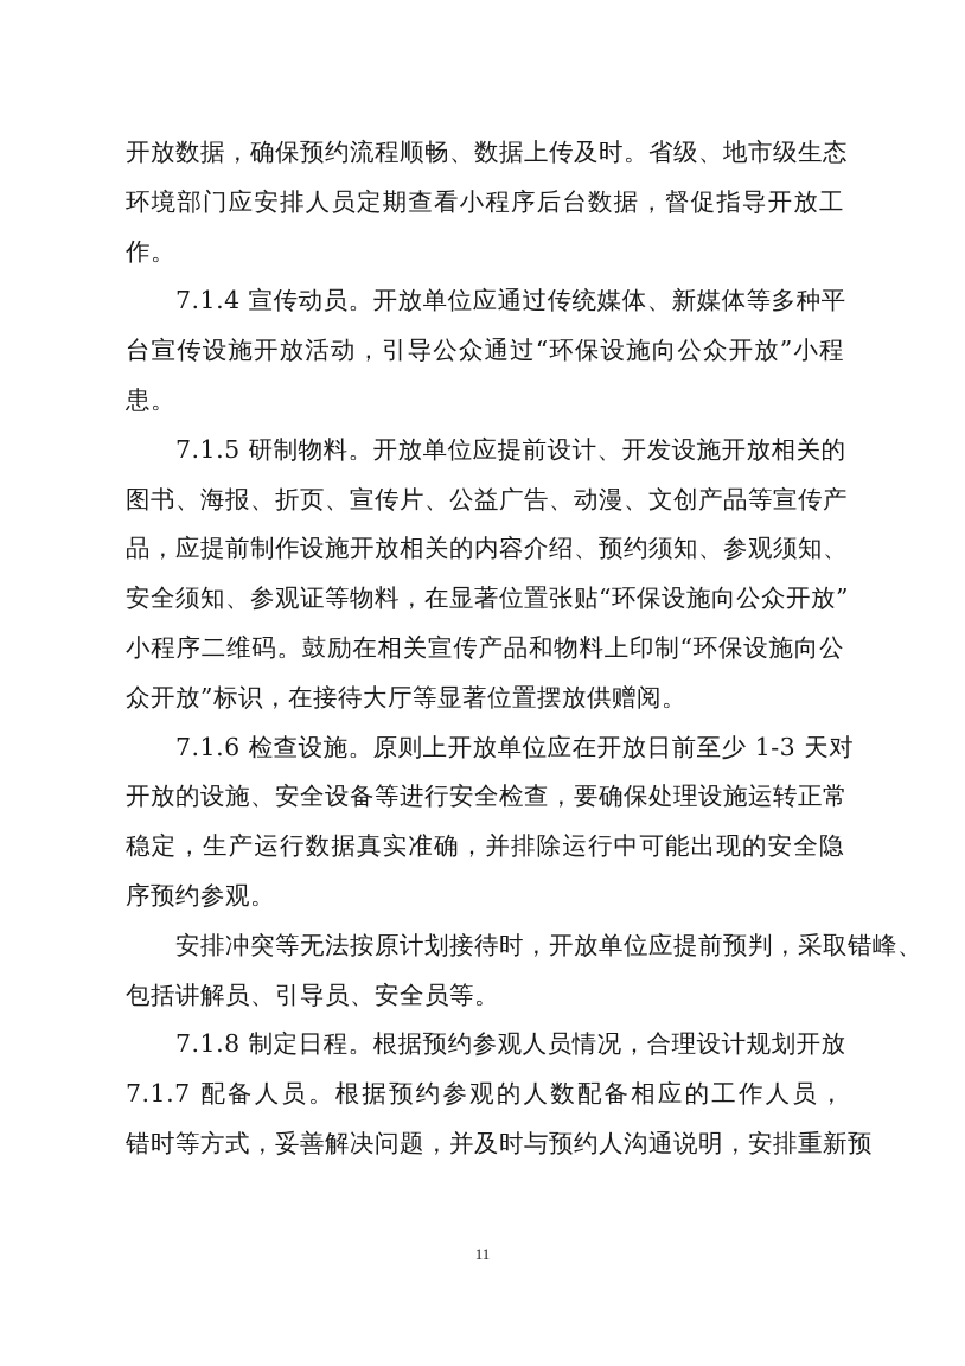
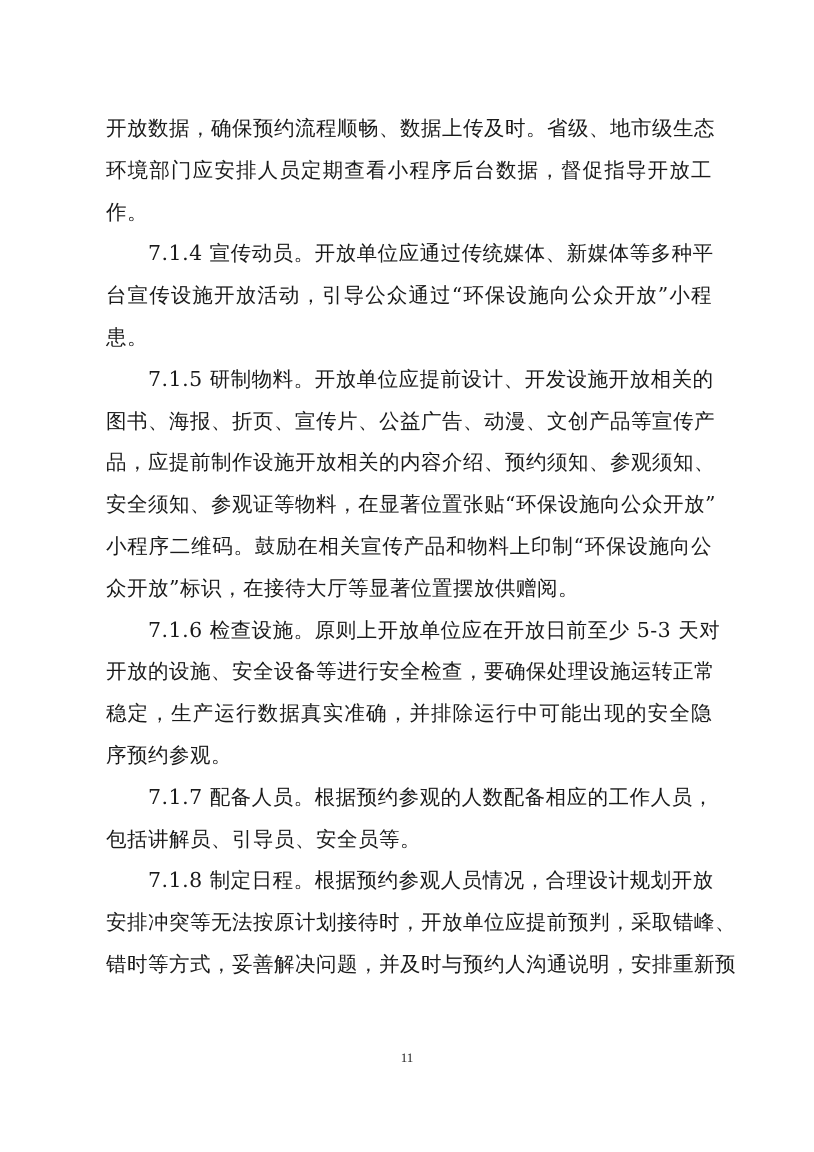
  开放数据，确保预约流程顺畅、数据上传及时。省级、地市级生态
  环境部门应安排人员定期查看小程序后台数据，督促指导开放工
  作。
  7.1.4 宣传动员。开放单位应通过传统媒体、新媒体等多种平
  台宣传设施开放活动，引导公众通过“环保设施向公众开放”小程
  患。
  7.1.5 研制物料。开放单位应提前设计、开发设施开放相关的
  图书、海报、折页、宣传片、公益广告、动漫、文创产品等宣传产
  品，应提前制作设施开放相关的内容介绍、预约须知、参观须知、
  安全须知、参观证等物料，在显著位置张贴“环保设施向公众开放”
  小程序二维码。鼓励在相关宣传产品和物料上印制“环保设施向公
  众开放”标识，在接待大厅等显著位置摆放供赠阅。
- 7.1.6 检查设施。原则上开放单位应在开放日前至少 1-3 天对
+ 7.1.6 检查设施。原则上开放单位应在开放日前至少 5-3 天对
  开放的设施、安全设备等进行安全检查，要确保处理设施运转正常
  稳定，生产运行数据真实准确，并排除运行中可能出现的安全隐
  序预约参观。
- 安排冲突等无法按原计划接待时，开放单位应提前预判，采取错峰、
+ 7.1.7 配备人员。根据预约参观的人数配备相应的工作人员，
  包括讲解员、引导员、安全员等。
  7.1.8 制定日程。根据预约参观人员情况，合理设计规划开放
- 7.1.7 配备人员。根据预约参观的人数配备相应的工作人员，
+ 安排冲突等无法按原计划接待时，开放单位应提前预判，采取错峰、
  错时等方式，妥善解决问题，并及时与预约人沟通说明，安排重新预
  11
